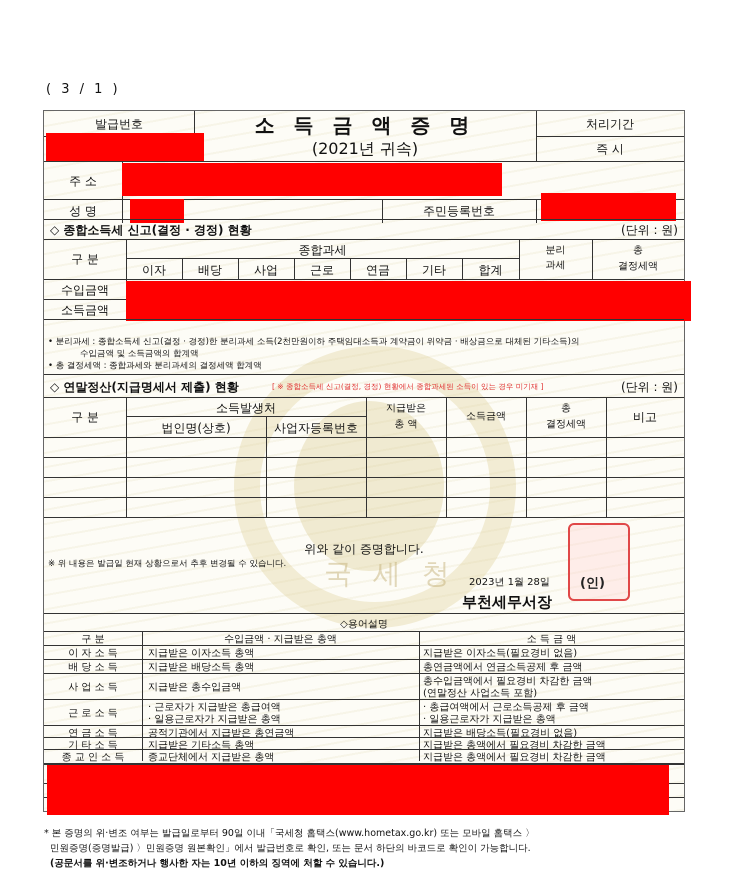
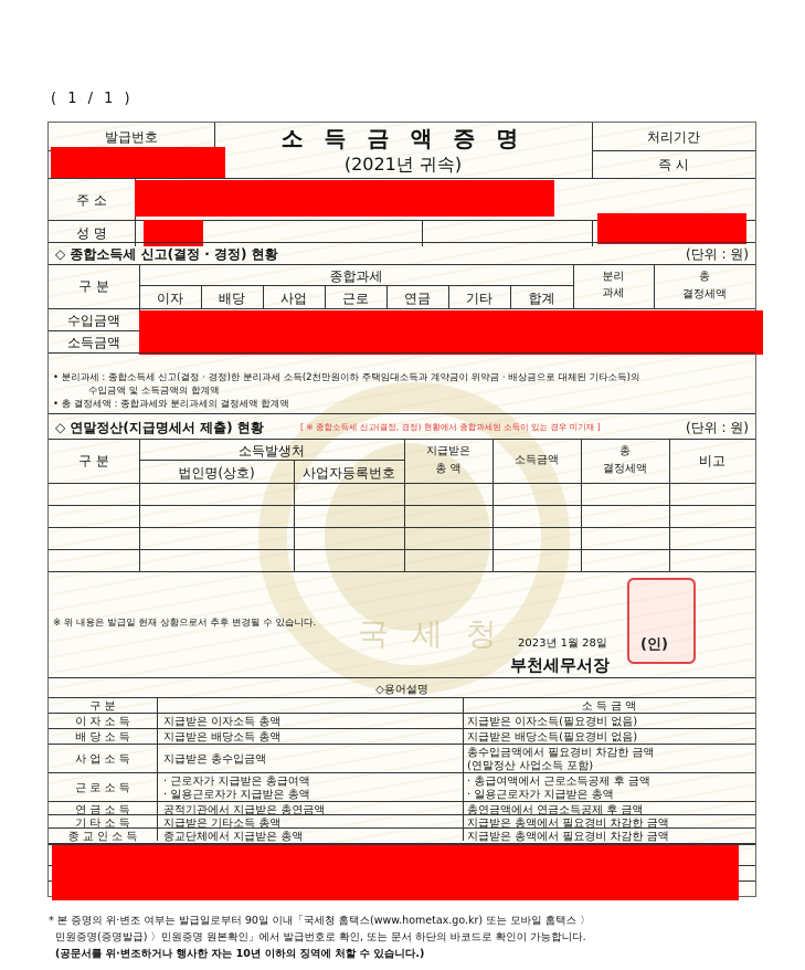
- ( 3 / 1 )
+ ( 1 / 1 )
  국 세 청
  발급번호
  소 득 금 액 증 명
  (2021년 귀속)
  처리기간
  즉 시
  주 소
  성 명
- 주민등록번호
  ◇ 종합소득세 신고(결정 · 경정) 현황
  (단위 : 원)
  구 분
  종합과세
  이자
  배당
  사업
  근로
  연금
  기타
  합계
  분리
  과세
  총
  결정세액
  수입금액
  소득금액
  • 분리과세 : 종합소득세 신고(결정 · 경정)한 분리과세 소득(2천만원이하 주택임대소득과 계약금이 위약금 · 배상금으로 대체된 기타소득)의
  수입금액 및 소득금액의 합계액
  • 총 결정세액 : 종합과세와 분리과세의 결정세액 합계액
  ◇ 연말정산(지급명세서 제출) 현황
  [ ※ 종합소득세 신고(결정, 경정) 현황에서 종합과세된 소득이 있는 경우 미기재 ]
  (단위 : 원)
  구 분
  소득발생처
  법인명(상호)
  사업자등록번호
  지급받은
  총 액
  소득금액
  총
  결정세액
  비고
- 위와 같이 증명합니다.
  ※ 위 내용은 발급일 현재 상황으로서 추후 변경될 수 있습니다.
  2023년 1월 28일
  부천세무서장
  ◇용어설명
  구 분
- 수입금액 · 지급받은 총액
  소 득 금 액
  이 자 소 득
  지급받은 이자소득 총액
  지급받은 이자소득(필요경비 없음)
  배 당 소 득
  지급받은 배당소득 총액
- 총연금액에서 연금소득공제 후 금액
+ 지급받은 배당소득(필요경비 없음)
  사 업 소 득
  지급받은 총수입금액
  총수입금액에서 필요경비 차감한 금액
  (연말정산 사업소득 포함)
  근 로 소 득
  · 근로자가 지급받은 총급여액
  · 일용근로자가 지급받은 총액
  · 총급여액에서 근로소득공제 후 금액
  · 일용근로자가 지급받은 총액
  연 금 소 득
  공적기관에서 지급받은 총연금액
- 지급받은 배당소득(필요경비 없음)
+ 총연금액에서 연금소득공제 후 금액
  기 타 소 득
  지급받은 기타소득 총액
  지급받은 총액에서 필요경비 차감한 금액
  종 교 인 소 득
  종교단체에서 지급받은 총액
  지급받은 총액에서 필요경비 차감한 금액
  (인)
  * 본 증명의 위·변조 여부는 발급일로부터 90일 이내「국세청 홈택스(www.hometax.go.kr) 또는 모바일 홈택스 〉
  민원증명(증명발급) 〉민원증명 원본확인」에서 발급번호로 확인, 또는 문서 하단의 바코드로 확인이 가능합니다.
  (공문서를 위·변조하거나 행사한 자는 10년 이하의 징역에 처할 수 있습니다.)
